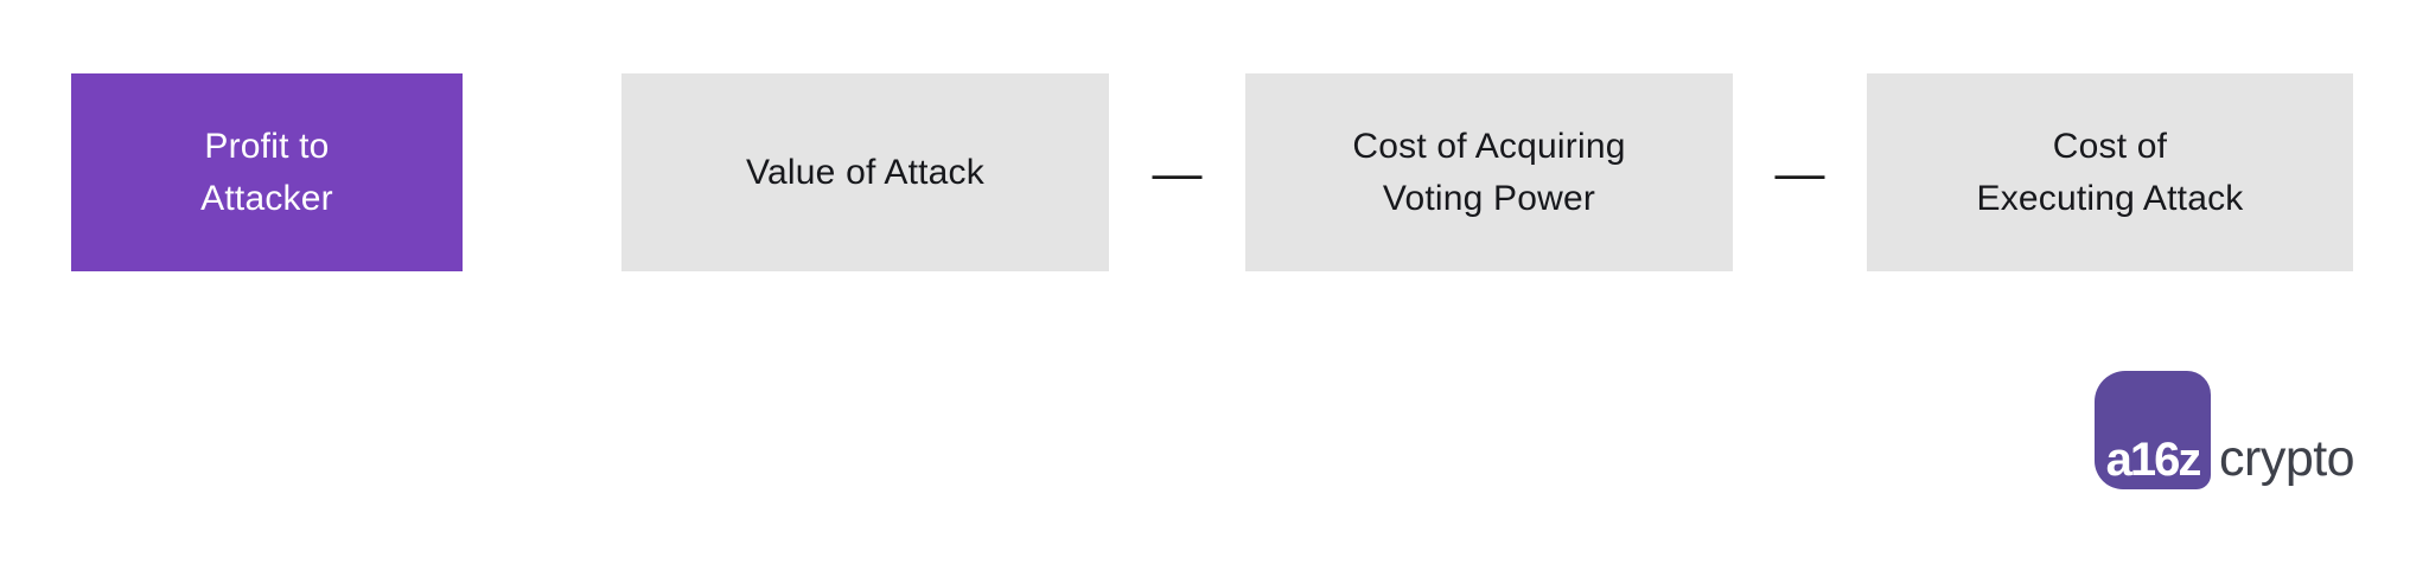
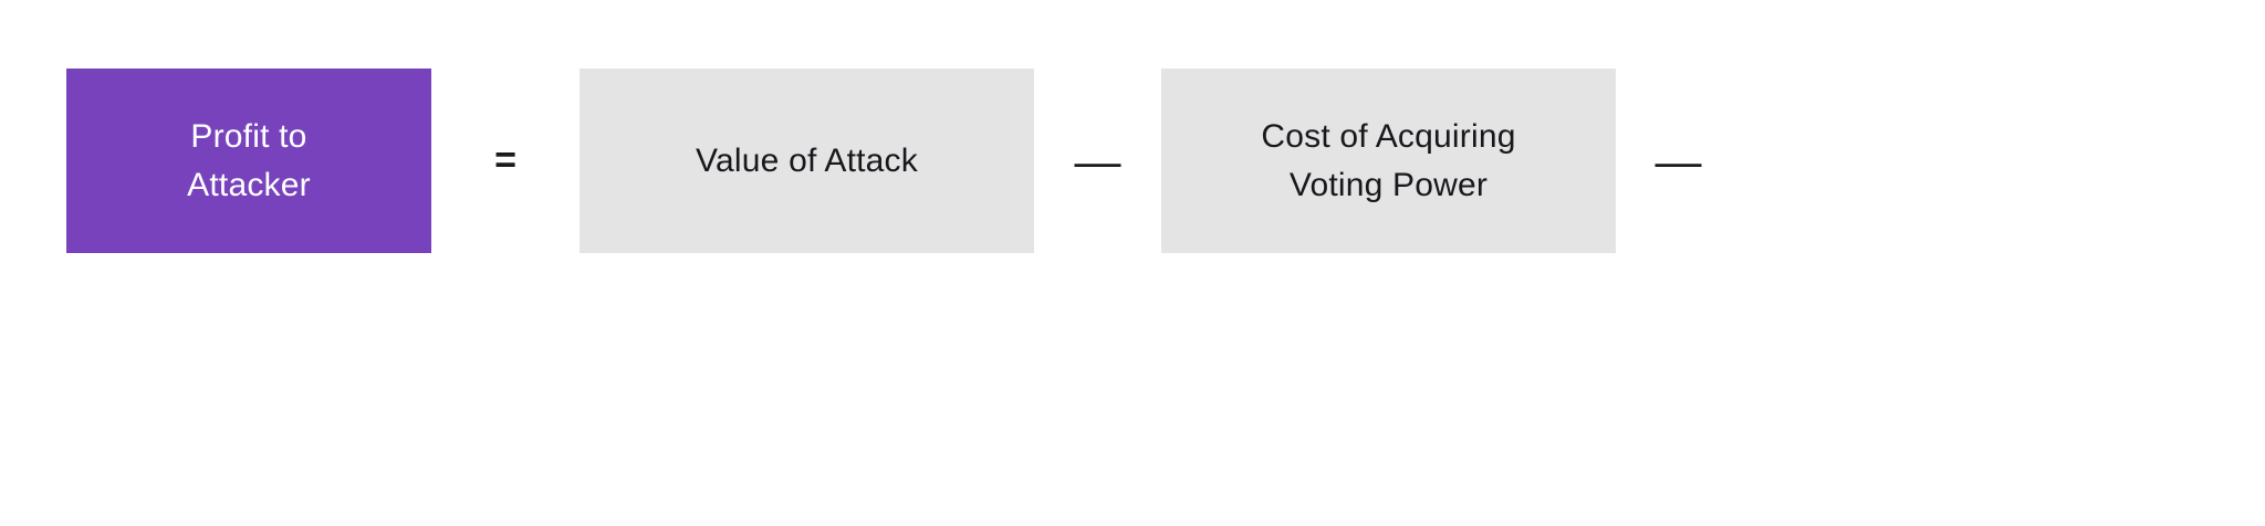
  Profit to
  Attacker
+ =
  Value of Attack
  —
  Cost of Acquiring
  Voting Power
  —
- Cost of
- Executing Attack
- a16z
- crypto
